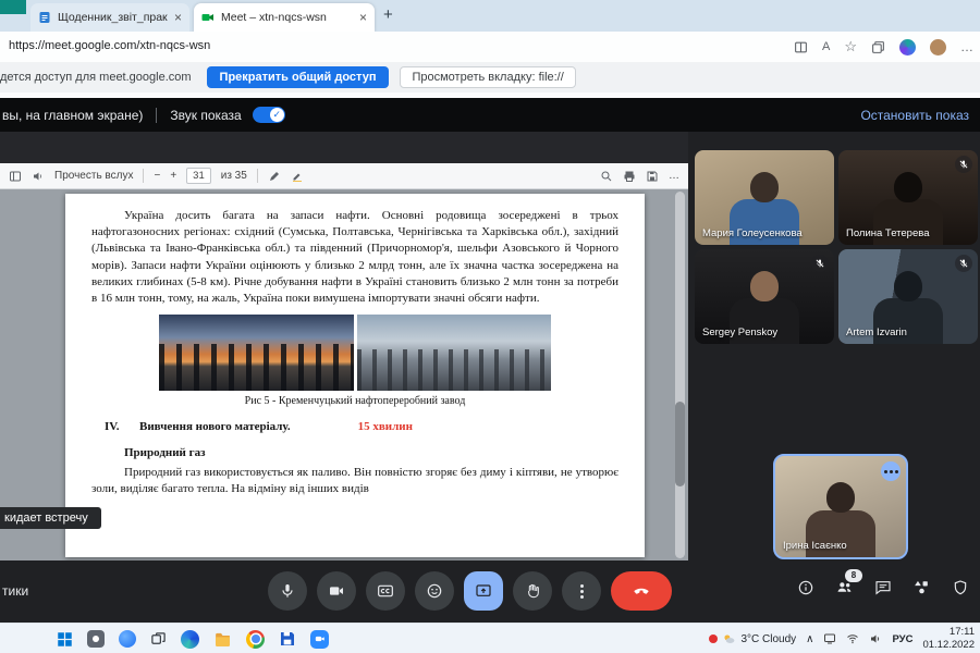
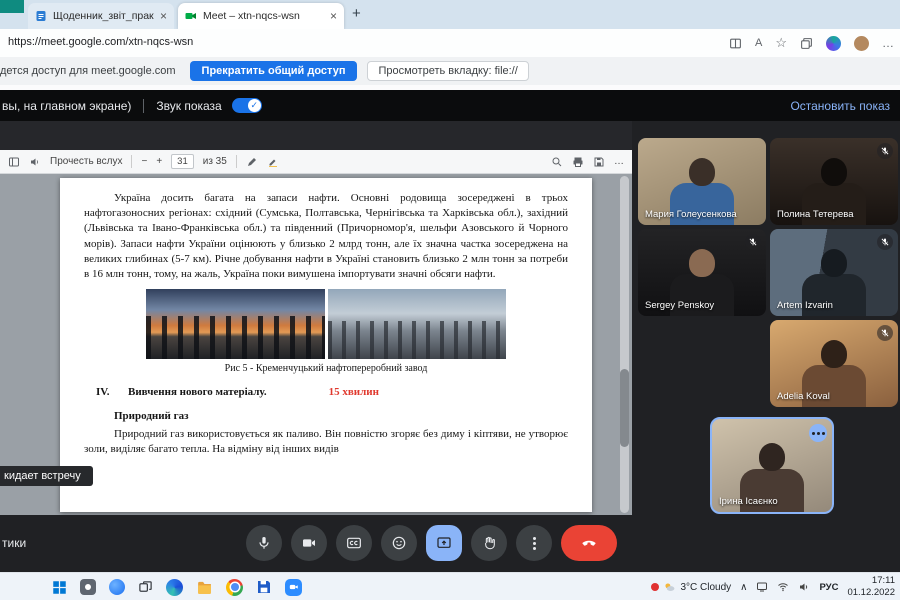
  Щоденник_звіт_прак
  ×
  Meet – xtn-nqcs-wsn
  ×
  +
  https://meet.google.com/xtn-nqcs-wsn
  A
  ☆
  …
  дется доступ для meet.google.com
  Прекратить общий доступ
  Просмотреть вкладку: file://
  вы, на главном экране)
  Звук показа
  ✓
  Остановить показ
  Прочесть вслух
  −
  +
  31
  из 35
  …
- Україна досить багата на запаси нафти. Основні родовища зосереджені в трьох нафтогазоносних регіонах: східний (Сумська, Полтавська, Чернігівська та Харківська обл.), західний (Львівська та Івано-Франківська обл.) та південний (Причорномор'я, шельфи Азовського й Чорного морів). Запаси нафти України оцінюють у близько 2 млрд тонн, але їх значна частка зосереджена на великих глибинах (5-8 км). Річне добування нафти в Україні становить близько 2 млн тонн за потреби в 16 млн тонн, тому, на жаль, Україна поки вимушена імпортувати значні обсяги нафти.
+ Україна досить багата на запаси нафти. Основні родовища зосереджені в трьох нафтогазоносних регіонах: східний (Сумська, Полтавська, Чернігівська та Харківська обл.), західний (Львівська та Івано-Франківська обл.) та південний (Причорномор'я, шельфи Азовського й Чорного морів). Запаси нафти України оцінюють у близько 2 млрд тонн, але їх значна частка зосереджена на великих глибинах (5-7 км). Річне добування нафти в Україні становить близько 2 млн тонн за потреби в 16 млн тонн, тому, на жаль, Україна поки вимушена імпортувати значні обсяги нафти.
  Рис 5 - Кременчуцький нафтопереробний завод
  IV.
  Вивчення нового матеріалу.
  15 хвилин
  Природний газ
  Природний газ використовується як паливо. Він повністю згоряє без диму і кіптяви, не утворює золи, виділяє багато тепла. На відміну від інших видів
  кидает встречу
  Мария Голеусенкова
  Полина Тетерева
  Sergey Penskoy
  Artem Izvarin
+ Adelia Koval
  Ірина Ісаєнко
  тики
- 8
  3°C Cloudy
  ∧
  РУС
  17:11
  01.12.2022
